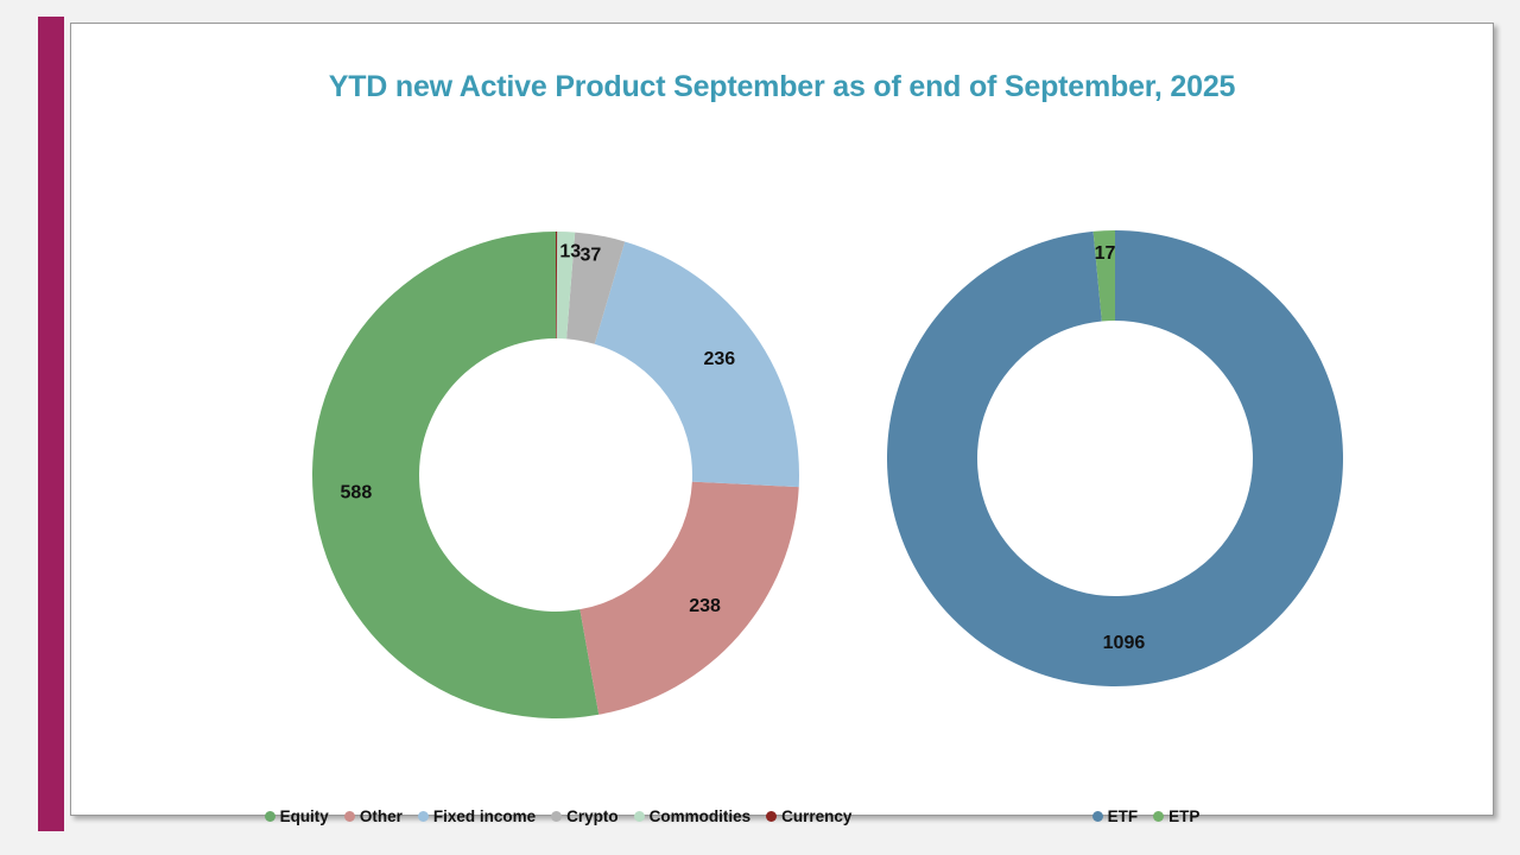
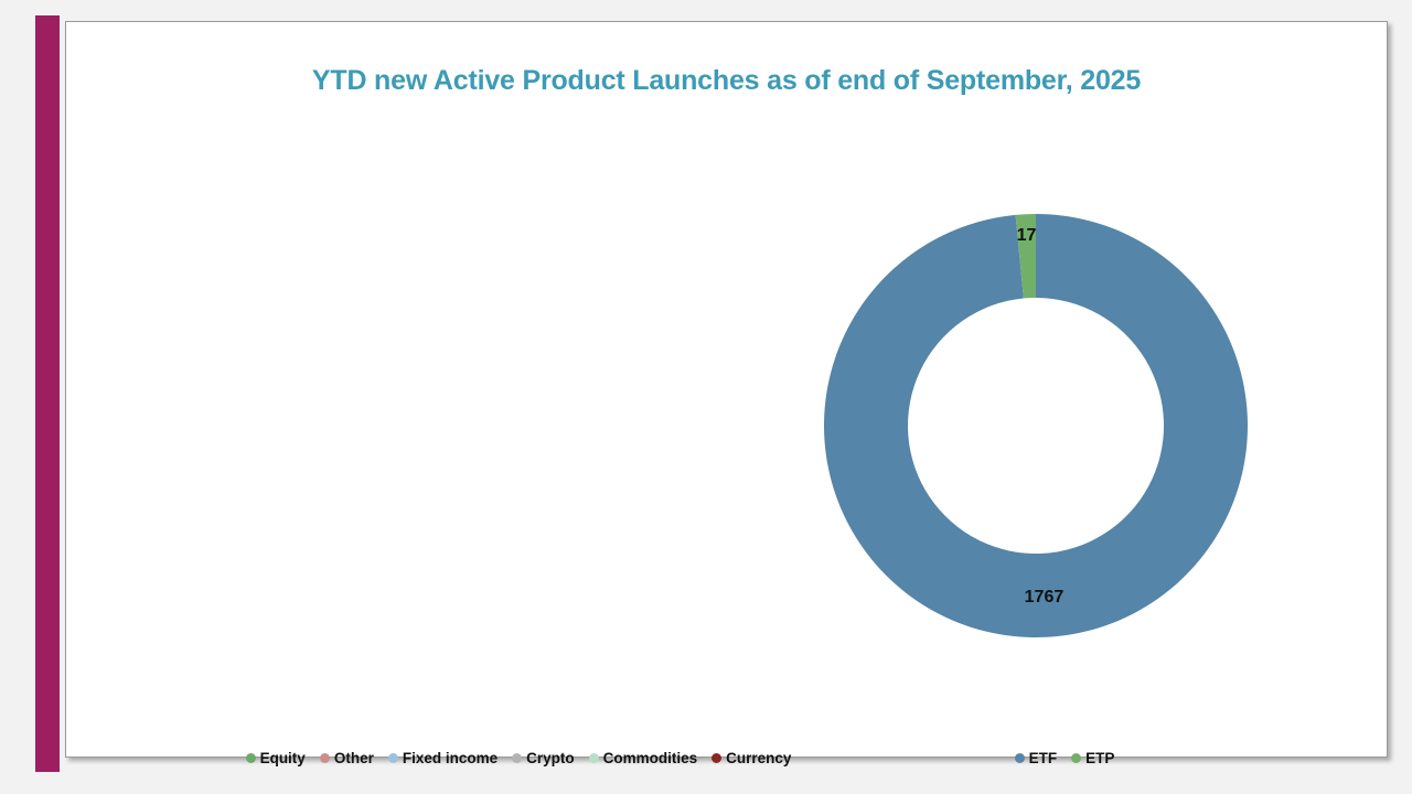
- YTD new Active Product September as of end of September, 2025
+ YTD new Active Product Launches as of end of September, 2025
- 588
- 238
- 236
- 37
- 13
- 1096
+ 1767
  17
  Equity
  Other
  Fixed income
  Crypto
  Commodities
  Currency
  ETF
  ETP
